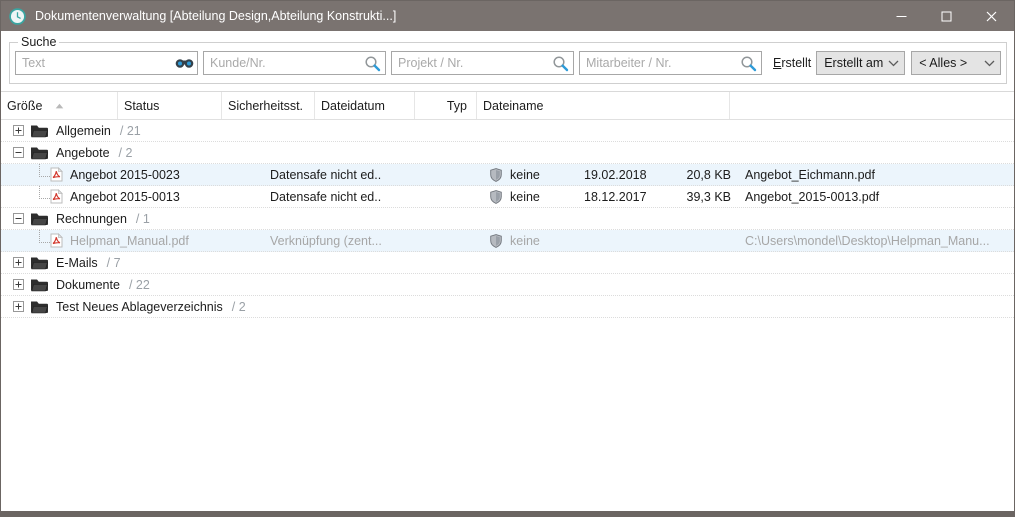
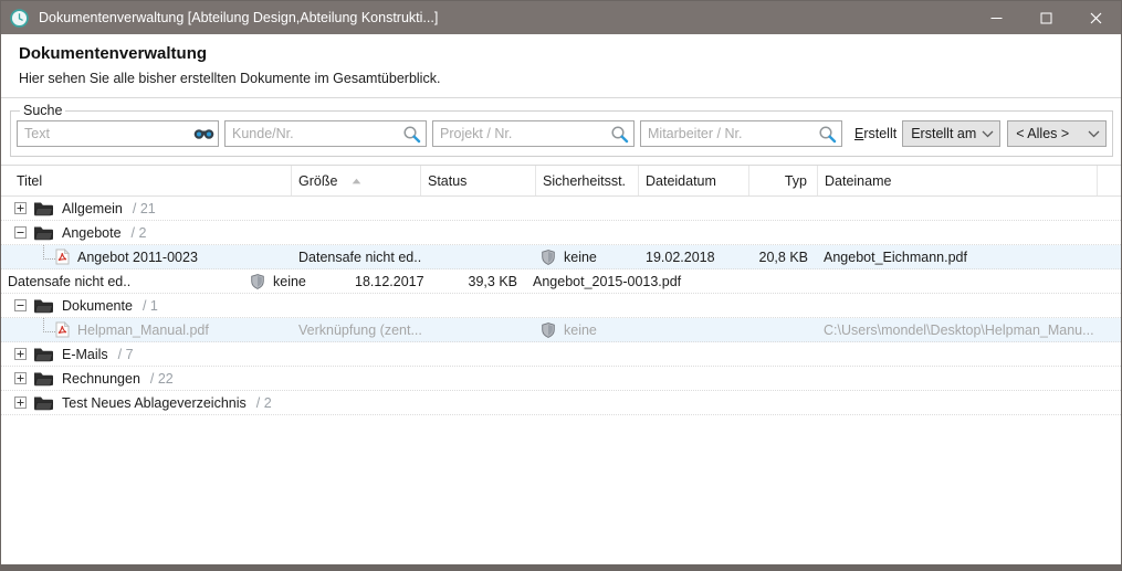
  Dokumentenverwaltung [Abteilung Design,Abteilung Konstrukti...]
+ Dokumentenverwaltung
+ Hier sehen Sie alle bisher erstellten Dokumente im Gesamtüberblick.
  Suche
  Text
  Kunde/Nr.
  Projekt / Nr.
  Mitarbeiter / Nr.
  Erstellt
  Erstellt am
  < Alles >
+ Titel
  Größe
  Status
  Sicherheitsst.
  Dateidatum
  Typ
  Dateiname
  Allgemein
  / 21
  Angebote
  / 2
- Angebot 2015-0023
+ Angebot 2011-0023
  Datensafe nicht ed..
  keine
  19.02.2018
  20,8 KB
  Angebot_Eichmann.pdf
- Angebot 2015-0013
  Datensafe nicht ed..
  keine
  18.12.2017
  39,3 KB
  Angebot_2015-0013.pdf
- Rechnungen
+ Dokumente
  / 1
  Helpman_Manual.pdf
  Verknüpfung (zent...
  keine
  C:\Users\mondel\Desktop\Helpman_Manu...
  E-Mails
  / 7
- Dokumente
+ Rechnungen
  / 22
  Test Neues Ablageverzeichnis
  / 2
